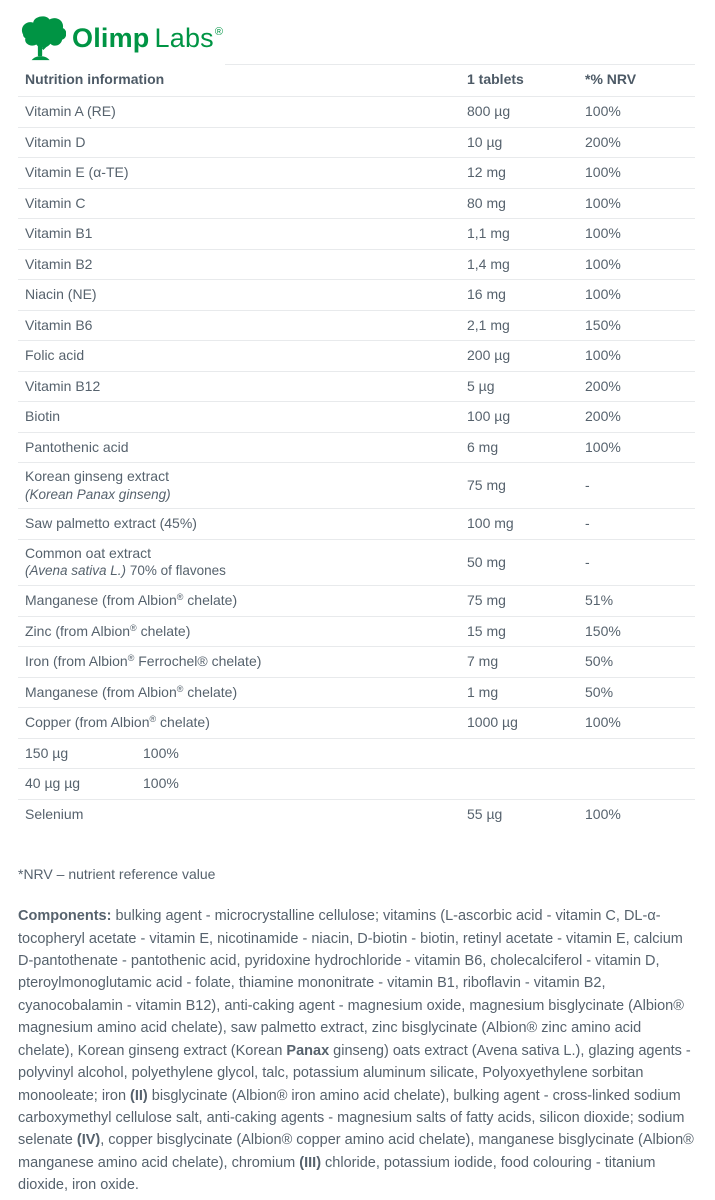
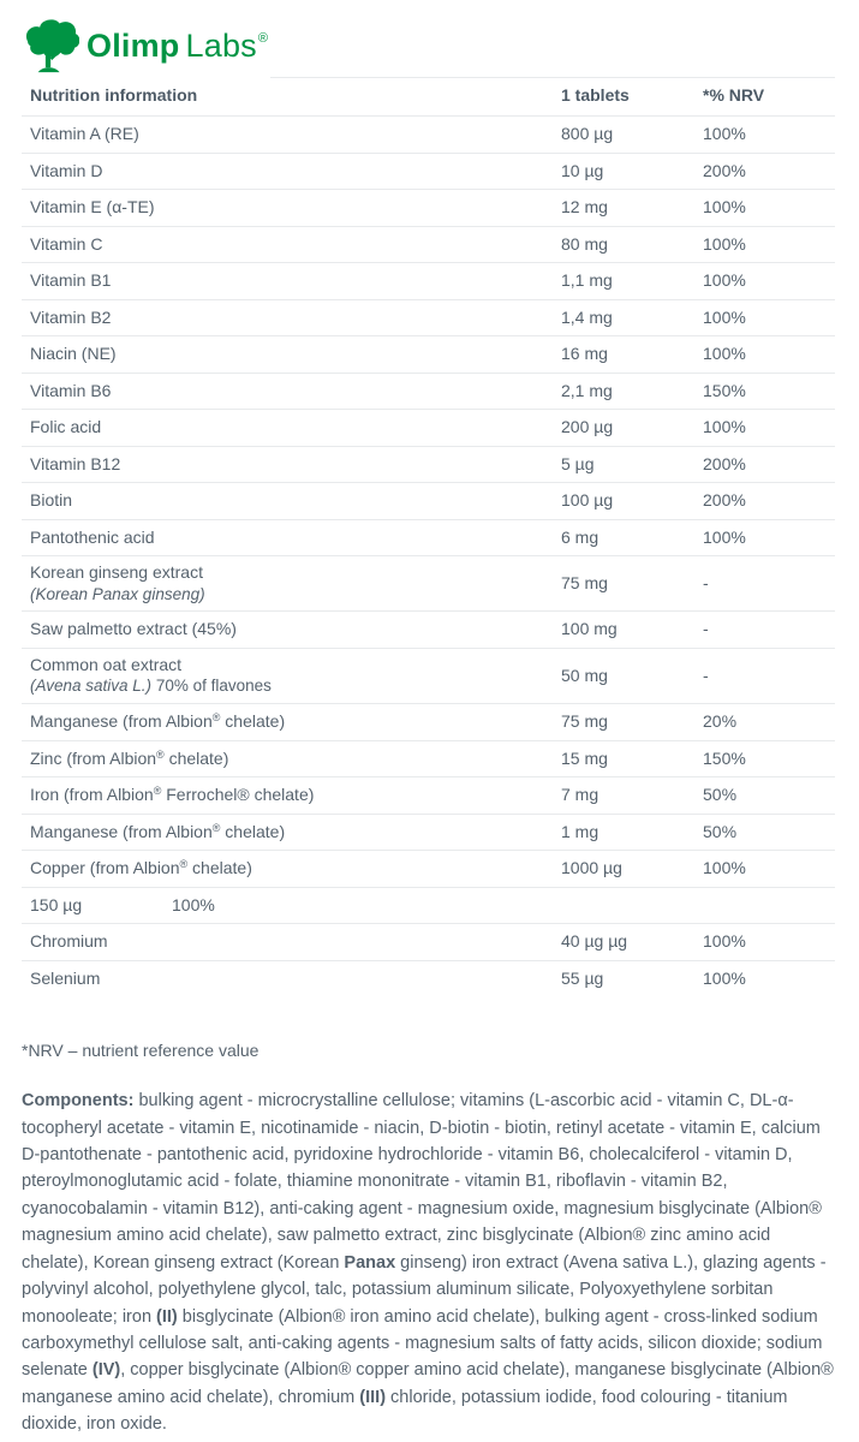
  Olimp Labs®
  Nutrition information
  1 tablets
  *% NRV
  Vitamin A (RE)
  800 µg
  100%
  Vitamin D
  10 µg
  200%
  Vitamin E (α-TE)
  12 mg
  100%
  Vitamin C
  80 mg
  100%
  Vitamin B1
  1,1 mg
  100%
  Vitamin B2
  1,4 mg
  100%
  Niacin (NE)
  16 mg
  100%
  Vitamin B6
  2,1 mg
  150%
  Folic acid
  200 µg
  100%
  Vitamin B12
  5 µg
  200%
  Biotin
  100 µg
  200%
  Pantothenic acid
  6 mg
  100%
  Korean ginseng extract
  (Korean Panax ginseng)
  75 mg
  -
  Saw palmetto extract (45%)
  100 mg
  -
  Common oat extract
  (Avena sativa L.) 70% of flavones
  50 mg
  -
  Manganese (from Albion® chelate)
  75 mg
- 51%
+ 20%
  Zinc (from Albion® chelate)
  15 mg
  150%
  Iron (from Albion® Ferrochel® chelate)
  7 mg
  50%
  Manganese (from Albion® chelate)
  1 mg
  50%
  Copper (from Albion® chelate)
  1000 µg
  100%
  150 µg
  100%
+ Chromium
  40 µg µg
  100%
  Selenium
  55 µg
  100%
  *NRV – nutrient reference value
- Components: bulking agent - microcrystalline cellulose; vitamins (L-ascorbic acid - vitamin C, DL-α-tocopheryl acetate - vitamin E, nicotinamide - niacin, D-biotin - biotin, retinyl acetate - vitamin E, calcium D-pantothenate - pantothenic acid, pyridoxine hydrochloride - vitamin B6, cholecalciferol - vitamin D, pteroylmonoglutamic acid - folate, thiamine mononitrate - vitamin B1, riboflavin - vitamin B2, cyanocobalamin - vitamin B12), anti-caking agent - magnesium oxide, magnesium bisglycinate (Albion® magnesium amino acid chelate), saw palmetto extract, zinc bisglycinate (Albion® zinc amino acid chelate), Korean ginseng extract (Korean Panax ginseng) oats extract (Avena sativa L.), glazing agents - polyvinyl alcohol, polyethylene glycol, talc, potassium aluminum silicate, Polyoxyethylene sorbitan monooleate; iron (II) bisglycinate (Albion® iron amino acid chelate), bulking agent - cross-linked sodium carboxymethyl cellulose salt, anti-caking agents - magnesium salts of fatty acids, silicon dioxide; sodium selenate (IV), copper bisglycinate (Albion® copper amino acid chelate), manganese bisglycinate (Albion® manganese amino acid chelate), chromium (III) chloride, potassium iodide, food colouring - titanium dioxide, iron oxide.
+ Components: bulking agent - microcrystalline cellulose; vitamins (L-ascorbic acid - vitamin C, DL-α-tocopheryl acetate - vitamin E, nicotinamide - niacin, D-biotin - biotin, retinyl acetate - vitamin E, calcium D-pantothenate - pantothenic acid, pyridoxine hydrochloride - vitamin B6, cholecalciferol - vitamin D, pteroylmonoglutamic acid - folate, thiamine mononitrate - vitamin B1, riboflavin - vitamin B2, cyanocobalamin - vitamin B12), anti-caking agent - magnesium oxide, magnesium bisglycinate (Albion® magnesium amino acid chelate), saw palmetto extract, zinc bisglycinate (Albion® zinc amino acid chelate), Korean ginseng extract (Korean Panax ginseng) iron extract (Avena sativa L.), glazing agents - polyvinyl alcohol, polyethylene glycol, talc, potassium aluminum silicate, Polyoxyethylene sorbitan monooleate; iron (II) bisglycinate (Albion® iron amino acid chelate), bulking agent - cross-linked sodium carboxymethyl cellulose salt, anti-caking agents - magnesium salts of fatty acids, silicon dioxide; sodium selenate (IV), copper bisglycinate (Albion® copper amino acid chelate), manganese bisglycinate (Albion® manganese amino acid chelate), chromium (III) chloride, potassium iodide, food colouring - titanium dioxide, iron oxide.
